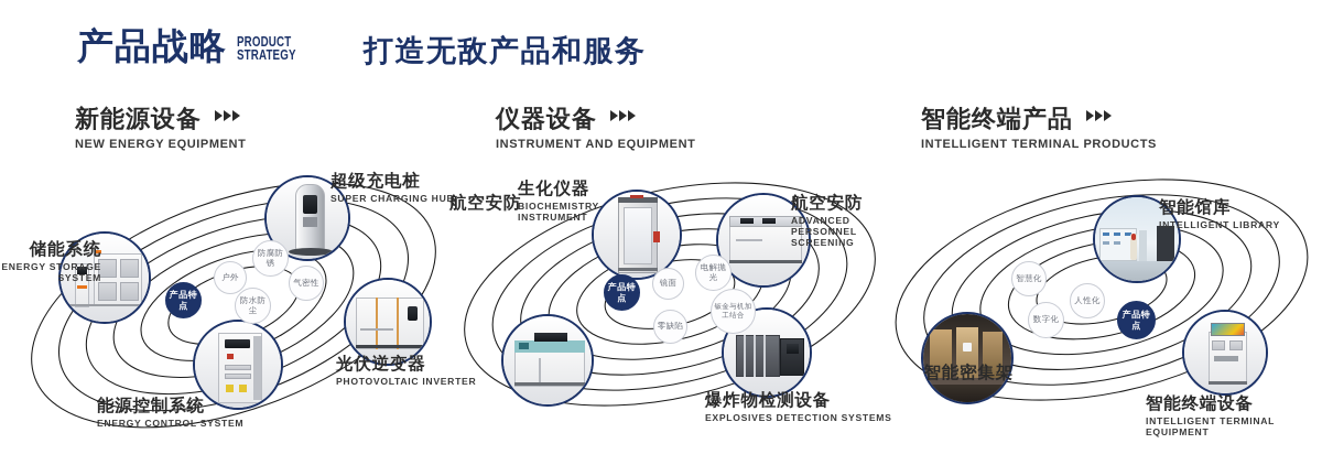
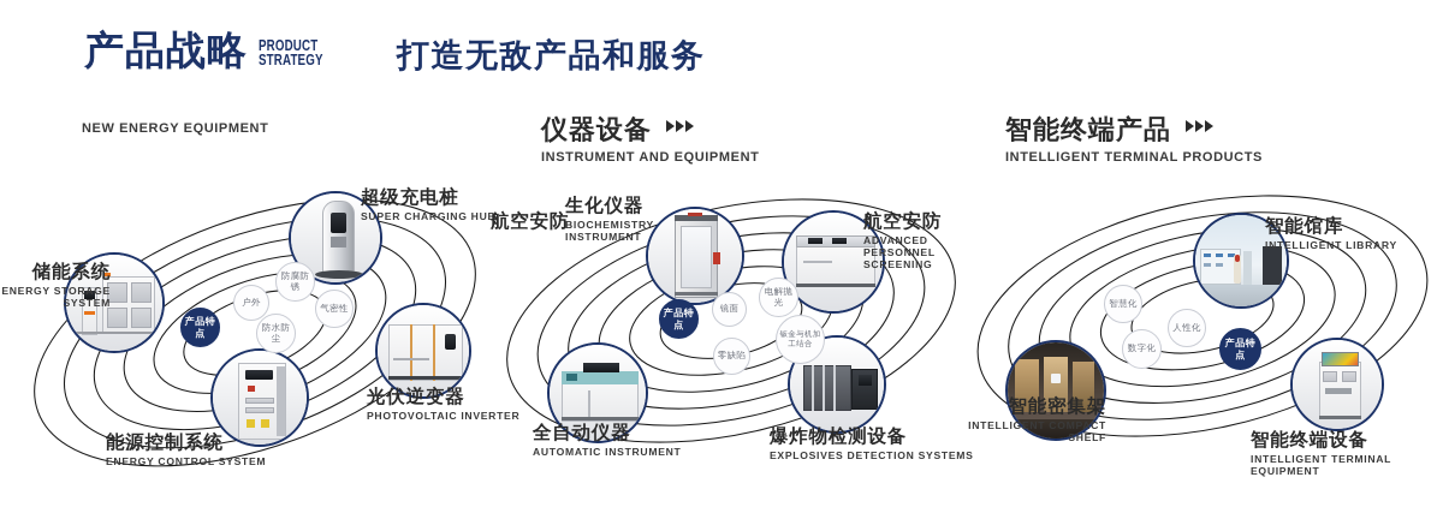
  产品战略
  PRODUCT
  STRATEGY
  打造无敌产品和服务
- 新能源设备
  NEW ENERGY EQUIPMENT
  仪器设备
  INSTRUMENT AND EQUIPMENT
  智能终端产品
  INTELLIGENT TERMINAL PRODUCTS
  产品特点
  户外
  防腐防锈
  防水防尘
  气密性
  储能系统
  ENERGY STORAGE SYSTEM
  超级充电桩
  SUPER CHARGING HUB
  光伏逆变器
  PHOTOVOLTAIC INVERTER
  能源控制系统
  ENERGY CONTROL SYSTEM
  产品特点
  镜面
  电解抛光
  零缺陷
  航空安防
  生化仪器
  BIOCHEMISTRY INSTRUMENT
  航空安防
  ADVANCED PERSONNEL SCREENING
  爆炸物检测设备
  EXPLOSIVES DETECTION SYSTEMS
+ 全自动仪器
+ AUTOMATIC INSTRUMENT
  智慧化
  数字化
  人性化
  产品特点
  智能馆库
  INTELLIGENT LIBRARY
  智能终端设备
  INTELLIGENT TERMINAL EQUIPMENT
  智能密集架
+ INTELLIGENT COMPACT SHELF
